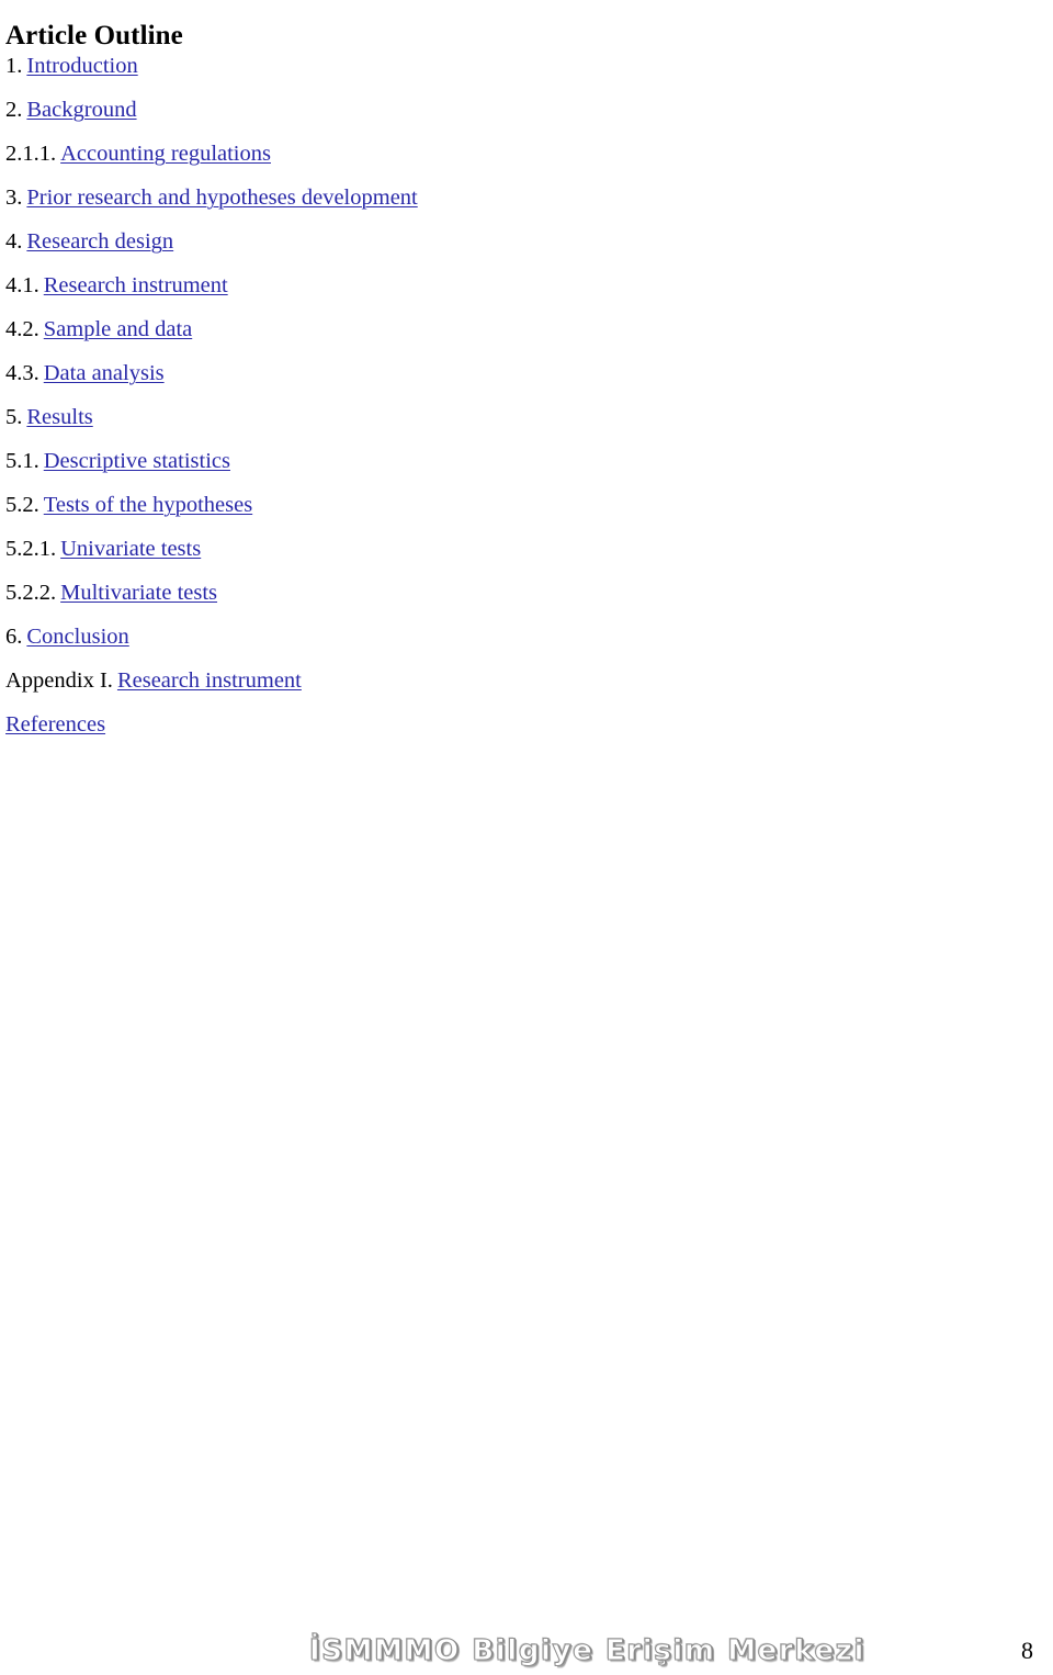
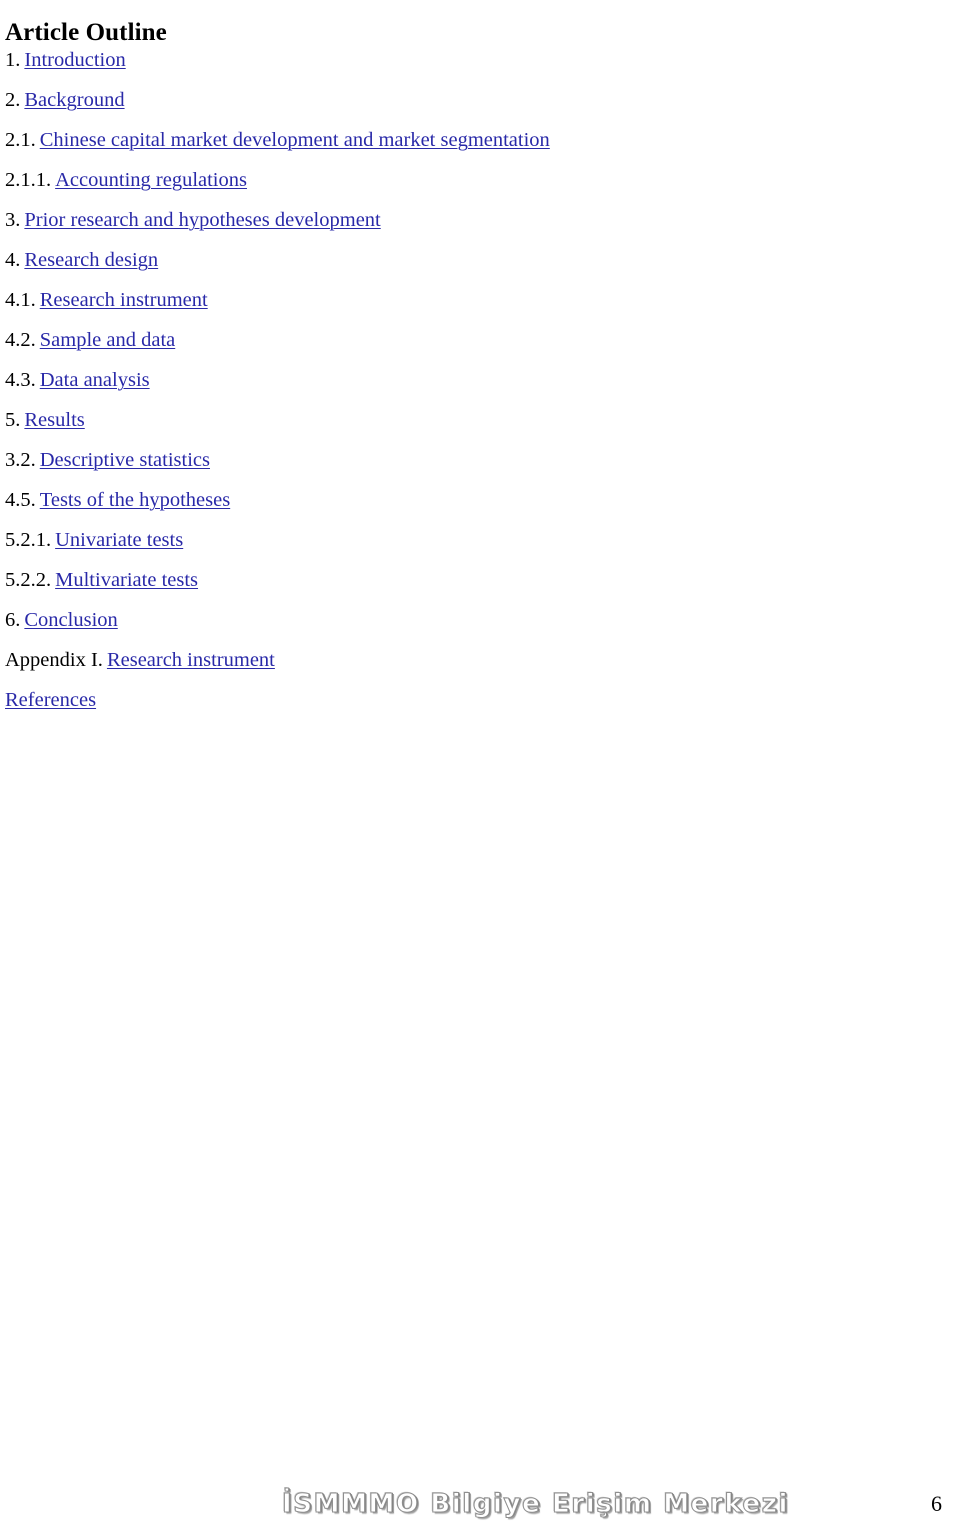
  Article Outline
  1. Introduction
  2. Background
+ 2.1. Chinese capital market development and market segmentation
  2.1.1. Accounting regulations
  3. Prior research and hypotheses development
  4. Research design
  4.1. Research instrument
  4.2. Sample and data
  4.3. Data analysis
  5. Results
- 5.1. Descriptive statistics
+ 3.2. Descriptive statistics
- 5.2. Tests of the hypotheses
+ 4.5. Tests of the hypotheses
  5.2.1. Univariate tests
  5.2.2. Multivariate tests
  6. Conclusion
  Appendix I. Research instrument
  References
  İSMMMO Bilgiye Erişim Merkezi
- 8
+ 6
